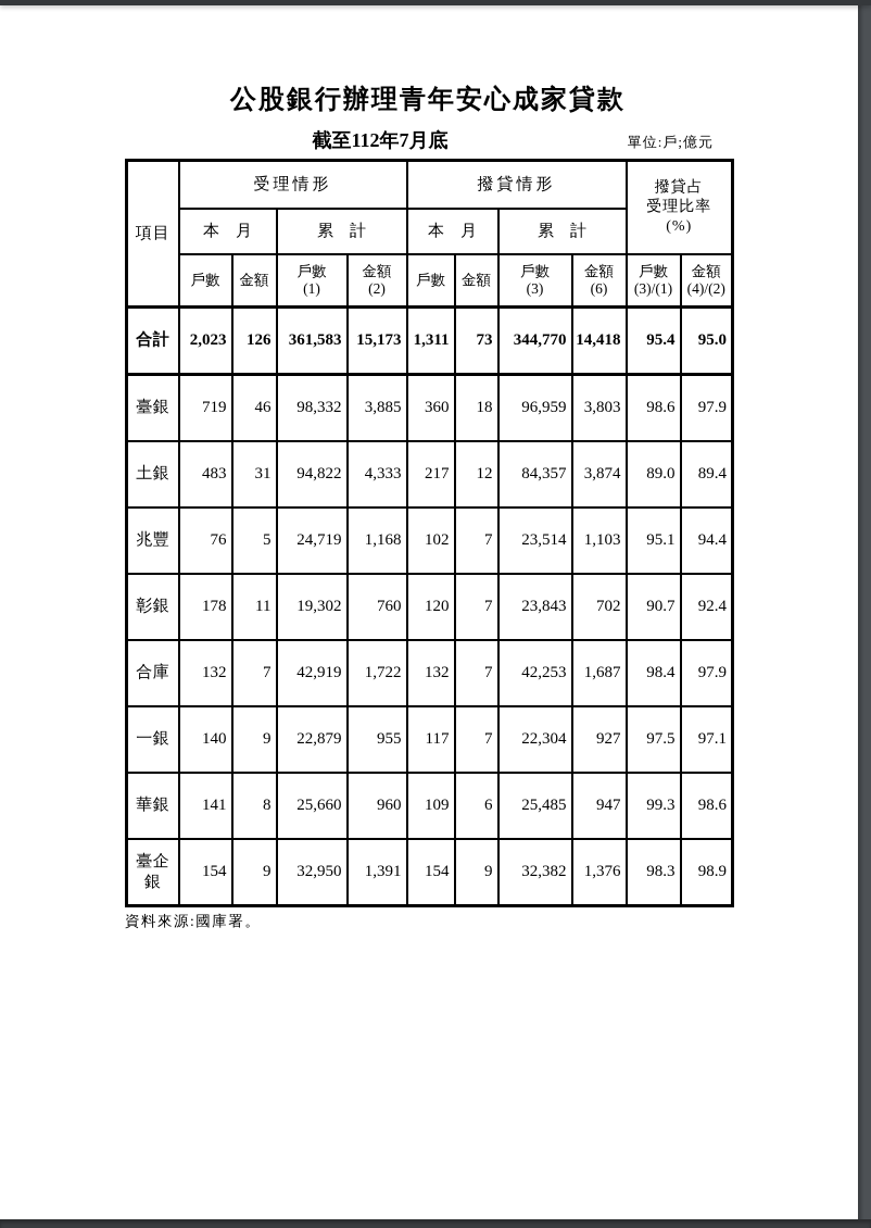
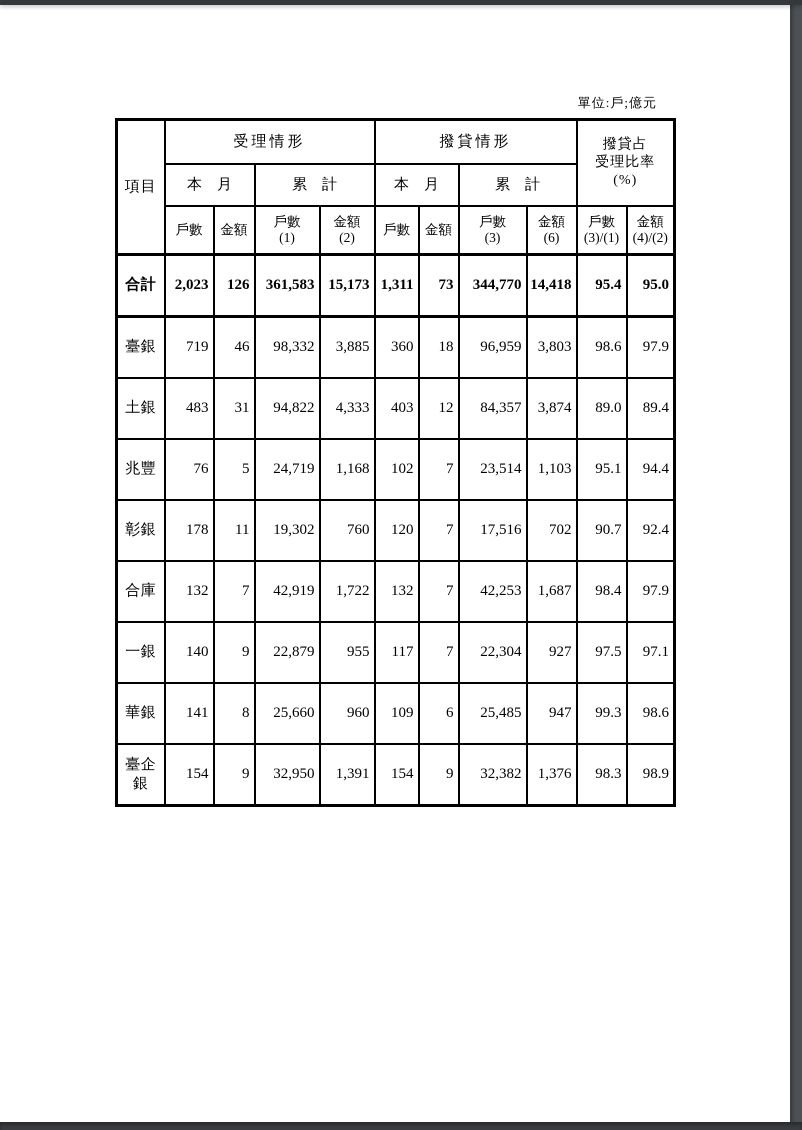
- 公股銀行辦理青年安心成家貸款
- 截至112年7月底
  單位:戶;億元
  項目	受理情形	撥貸情形	撥貸占 受理比率 (%)
  本 月	累 計	本 月	累 計
  戶數	金額	戶數 (1)	金額 (2)	戶數	金額	戶數 (3)	金額 (6)	戶數 (3)/(1)	金額 (4)/(2)
  合計	2,023	126	361,583	15,173	1,311	73	344,770	14,418	95.4	95.0
  臺銀	719	46	98,332	3,885	360	18	96,959	3,803	98.6	97.9
- 土銀	483	31	94,822	4,333	217	12	84,357	3,874	89.0	89.4
+ 土銀	483	31	94,822	4,333	403	12	84,357	3,874	89.0	89.4
  兆豐	76	5	24,719	1,168	102	7	23,514	1,103	95.1	94.4
- 彰銀	178	11	19,302	760	120	7	23,843	702	90.7	92.4
+ 彰銀	178	11	19,302	760	120	7	17,516	702	90.7	92.4
  合庫	132	7	42,919	1,722	132	7	42,253	1,687	98.4	97.9
  一銀	140	9	22,879	955	117	7	22,304	927	97.5	97.1
  華銀	141	8	25,660	960	109	6	25,485	947	99.3	98.6
  臺企銀	154	9	32,950	1,391	154	9	32,382	1,376	98.3	98.9
- 資料來源:國庫署。
